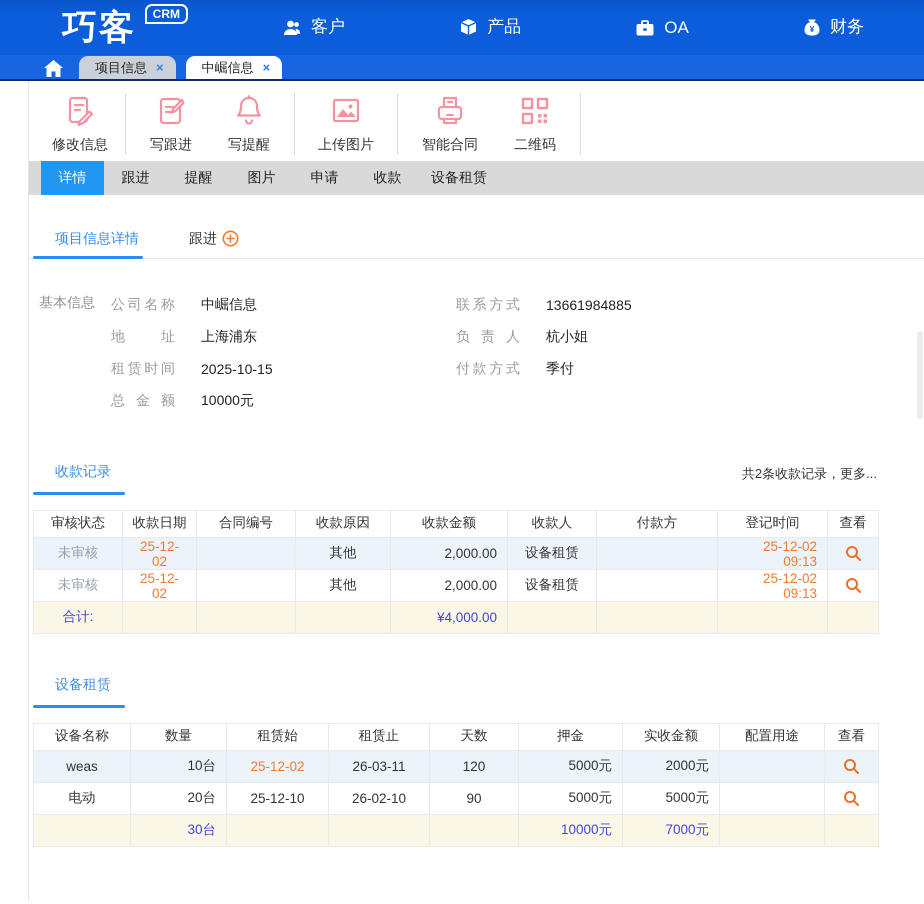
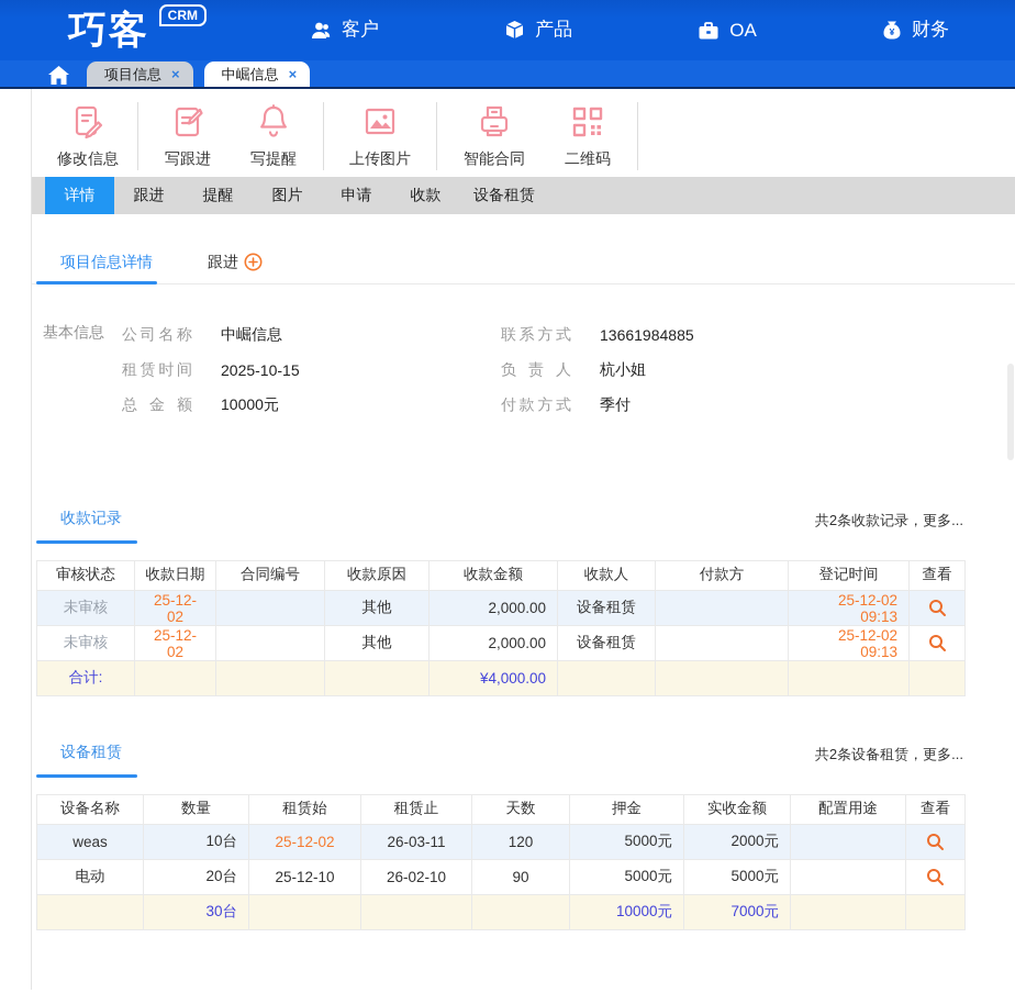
  巧客
  CRM
  客户
  产品
  OA
  ¥
  财务
  项目信息
  ×
  中崛信息
  ×
  修改信息
  写跟进
  写提醒
  上传图片
  智能合同
  二维码
  详情
  跟进
  提醒
  图片
  申请
  收款
  设备租赁
  项目信息详情
  跟进
  基本信息
  公司名称
  中崛信息
- 地址
- 上海浦东
  租赁时间
  2025-10-15
  总金额
  10000元
  联系方式
  13661984885
  负责人
  杭小姐
  付款方式
  季付
  收款记录
  共2条收款记录，更多...
  审核状态	收款日期	合同编号	收款原因	收款金额	收款人	付款方	登记时间	查看
  未审核	25-12-02		其他	2,000.00	设备租赁		25-12-02 09:13
  未审核	25-12-02		其他	2,000.00	设备租赁		25-12-02 09:13
  合计:				¥4,000.00
  设备租赁
+ 共2条设备租赁，更多...
  设备名称	数量	租赁始	租赁止	天数	押金	实收金额	配置用途	查看
  weas	10台	25-12-02	26-03-11	120	5000元	2000元
  电动	20台	25-12-10	26-02-10	90	5000元	5000元
  	30台				10000元	7000元
